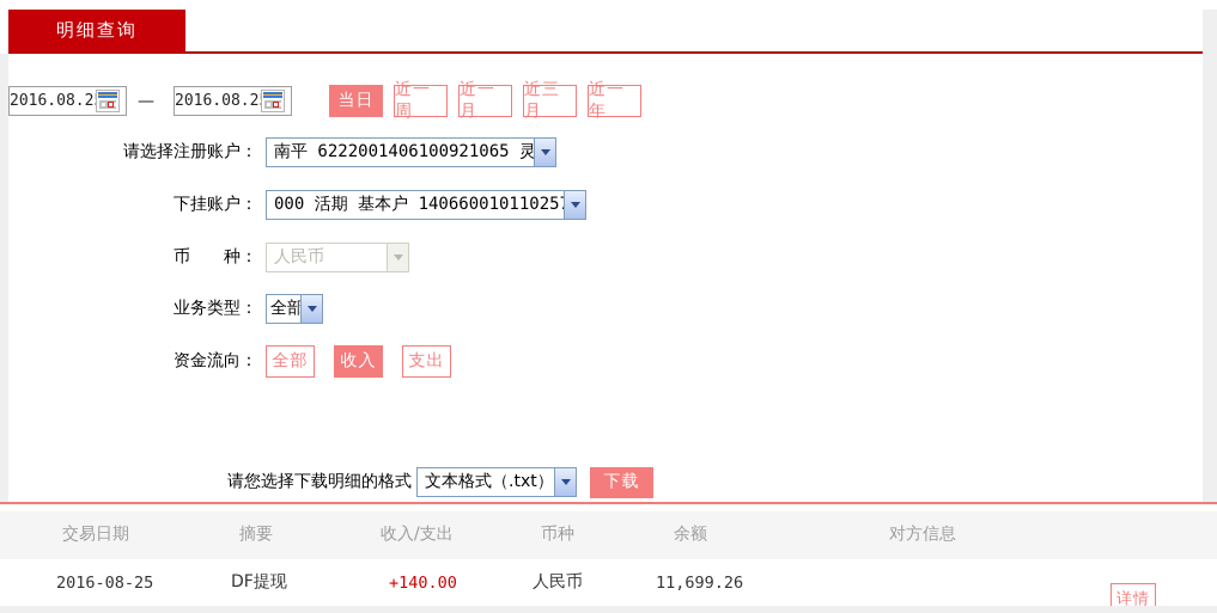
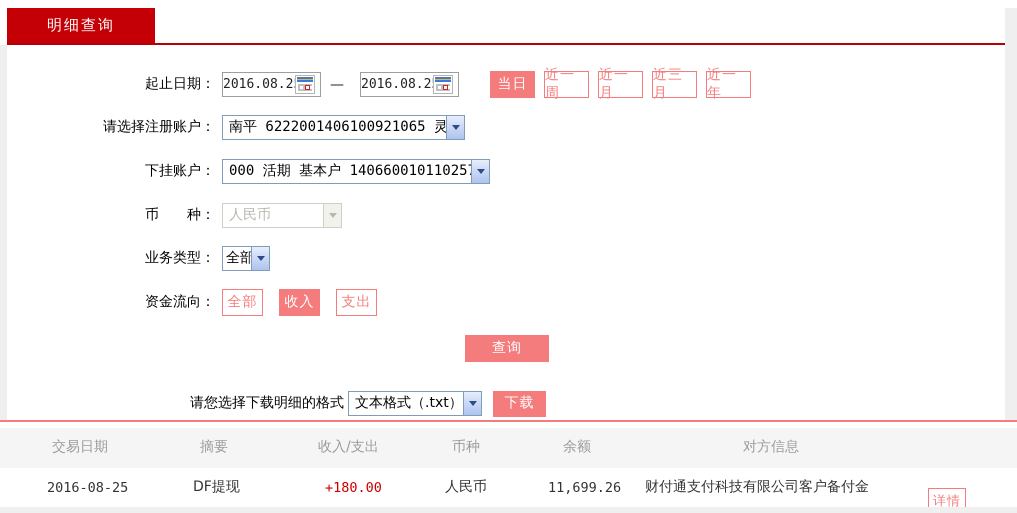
  明细查询
+ 起止日期：
  2016.08.2
  —
  2016.08.2
  当日
  近一周
  近一月
  近三月
  近一年
  请选择注册账户：
  南平 6222001406100921065 灵
  下挂账户：
  000 活期 基本户 14066001011025
  币 种：
  人民币
  业务类型：
  全部
  资金流向：
  全部
  收入
  支出
+ 查询
  请您选择下载明细的格式
  文本格式（.txt）
  下载
  交易日期
  摘要
  收入/支出
  币种
  余额
  对方信息
  2016-08-25
  DF提现
- +140.00
+ +180.00
  人民币
  11,699.26
+ 财付通支付科技有限公司客户备付金
  详情
